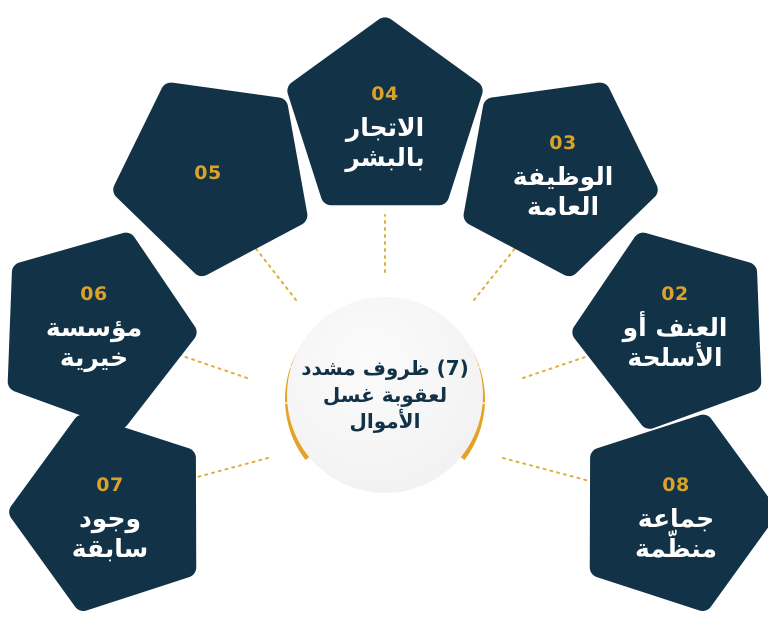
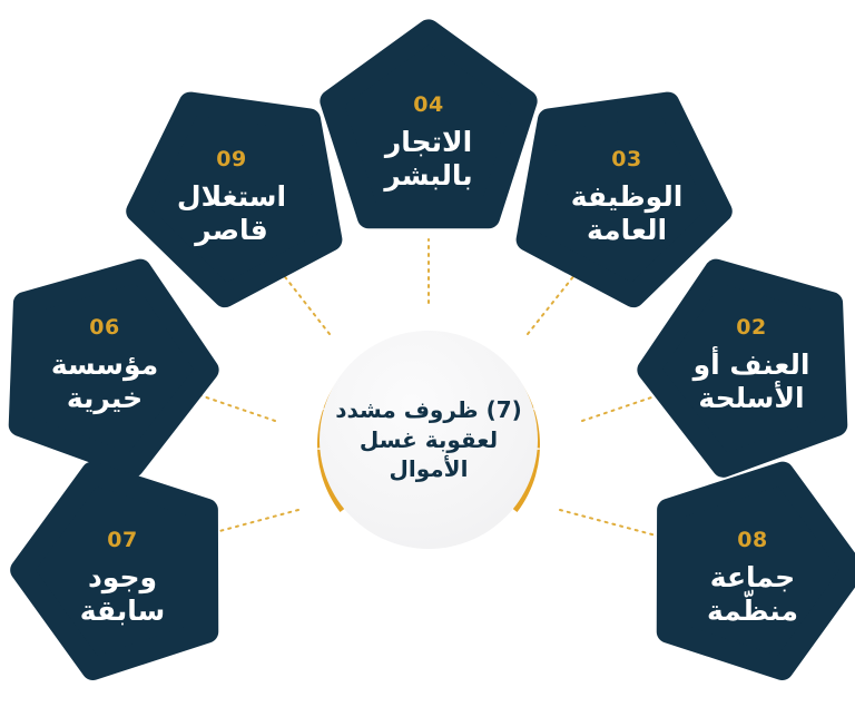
  08
  جماعة
  منظّمة
  02
  العنف أو
  الأسلحة
  03
  الوظيفة
  العامة
  04
  الاتجار
  بالبشر
- 05
+ 09
+ استغلال
+ قاصر
  06
  مؤسسة
  خيرية
  07
  وجود
  سابقة
  (7) ظروف مشدد
  لعقوبة غسل
  الأموال
